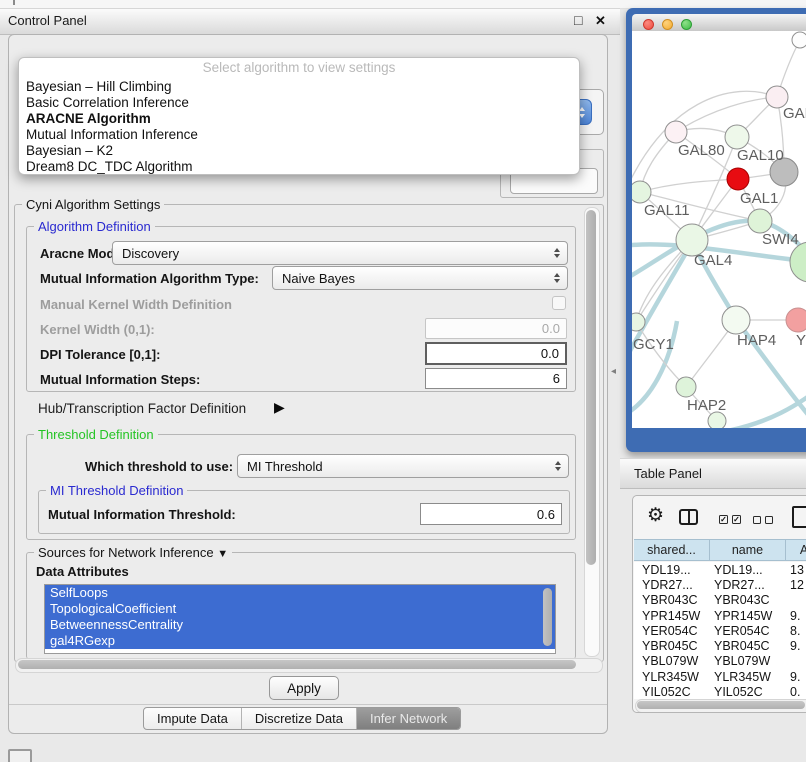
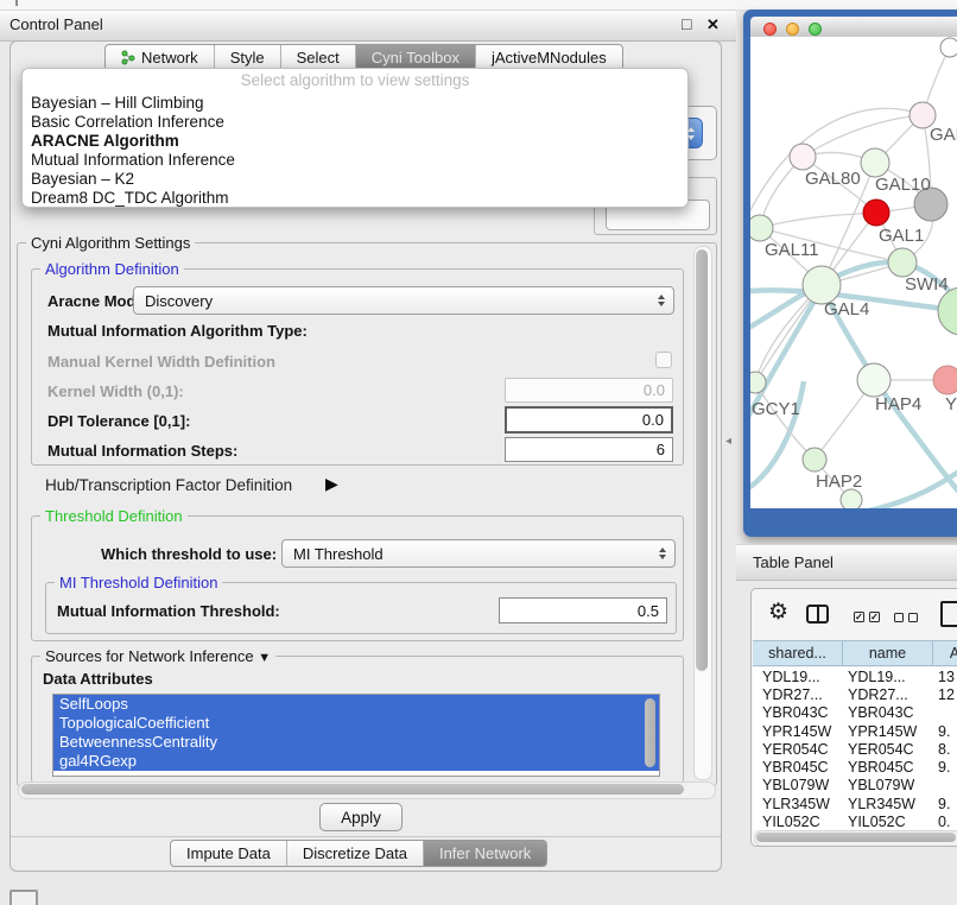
  Control Panel
  □
  ✕
+ Network
+ Style
+ Select
+ Cyni Toolbox
+ jActiveMNodules
  Select algorithm to view settings
  Bayesian – Hill Climbing
  Basic Correlation Inference
  ARACNE Algorithm
  Mutual Information Inference
  Bayesian – K2
  Dream8 DC_TDC Algorithm
  Cyni Algorithm Settings
  Algorithm Definition
  Aracne Mod
  Discovery
  Mutual Information Algorithm Type:
- Naive Bayes
  Manual Kernel Width Definition
  Kernel Width (0,1):
  0.0
  DPI Tolerance [0,1]:
  0.0
  Mutual Information Steps:
  6
  Hub/Transcription Factor Definition
  ▶
  Threshold Definition
  Which threshold to use:
  MI Threshold
  MI Threshold Definition
  Mutual Information Threshold:
- 0.6
+ 0.5
  Sources for Network Inference ▼
  Data Attributes
  SelfLoops
  TopologicalCoefficient
  BetweennessCentrality
  gal4RGexp
  Apply
  Impute Data
  Discretize Data
  Infer Network
  ◂
  GAL80
  GAL10
  GAL1
  GAL11
  SWI4
  GAL4
  GCY1
  HAP4
  Y
  HAP2
  Table Panel
  ⚙
  ✓
  ✓
  shared...
  name
  A
  YDL19...
  YDL19...
  13
  YDR27...
  YDR27...
  12
  YBR043C
  YBR043C
  YPR145W
  YPR145W
  9.
  YER054C
  YER054C
  8.
  YBR045C
  YBR045C
  9.
  YBL079W
  YBL079W
  YLR345W
  YLR345W
  9.
  YIL052C
  YIL052C
  0.
